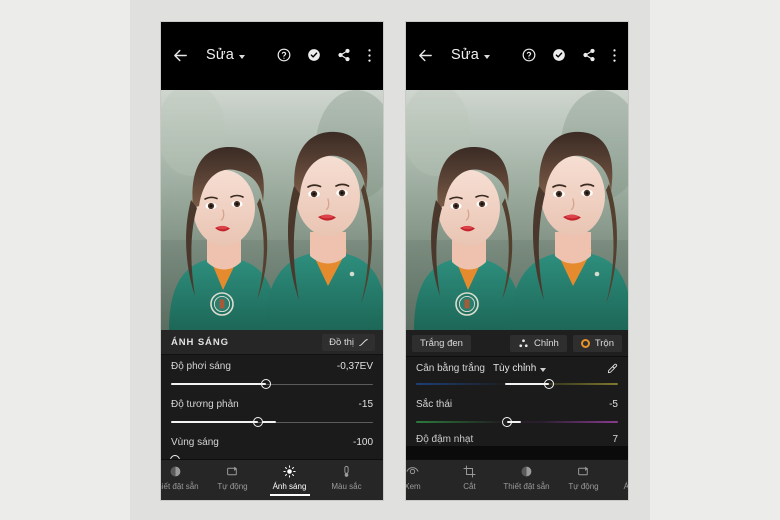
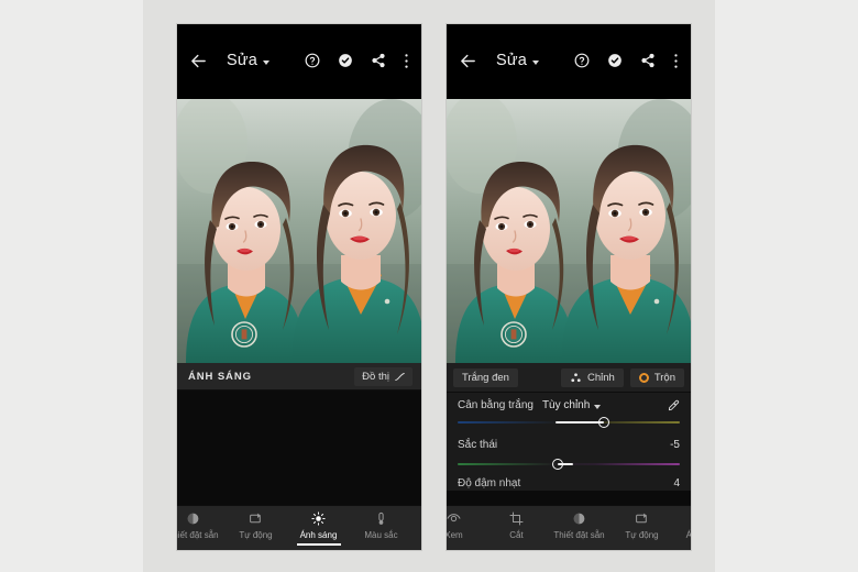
  Sửa
  ÁNH SÁNG
  Đồ thị
- Độ phơi sáng
- -0,37EV
- Độ tương phản
- -15
- Vùng sáng
- -100
  iết đặt sẵn
  Tự động
  Ánh sáng
  Màu sắc
  Sửa
  Trắng đen
  Chỉnh
  Trộn
  Cân bằng trắng
  Tùy chỉnh
  Sắc thái
  -5
  Độ đậm nhạt
- 7
+ 4
  Xem
  Cắt
  Thiết đặt sẵn
  Tự động
